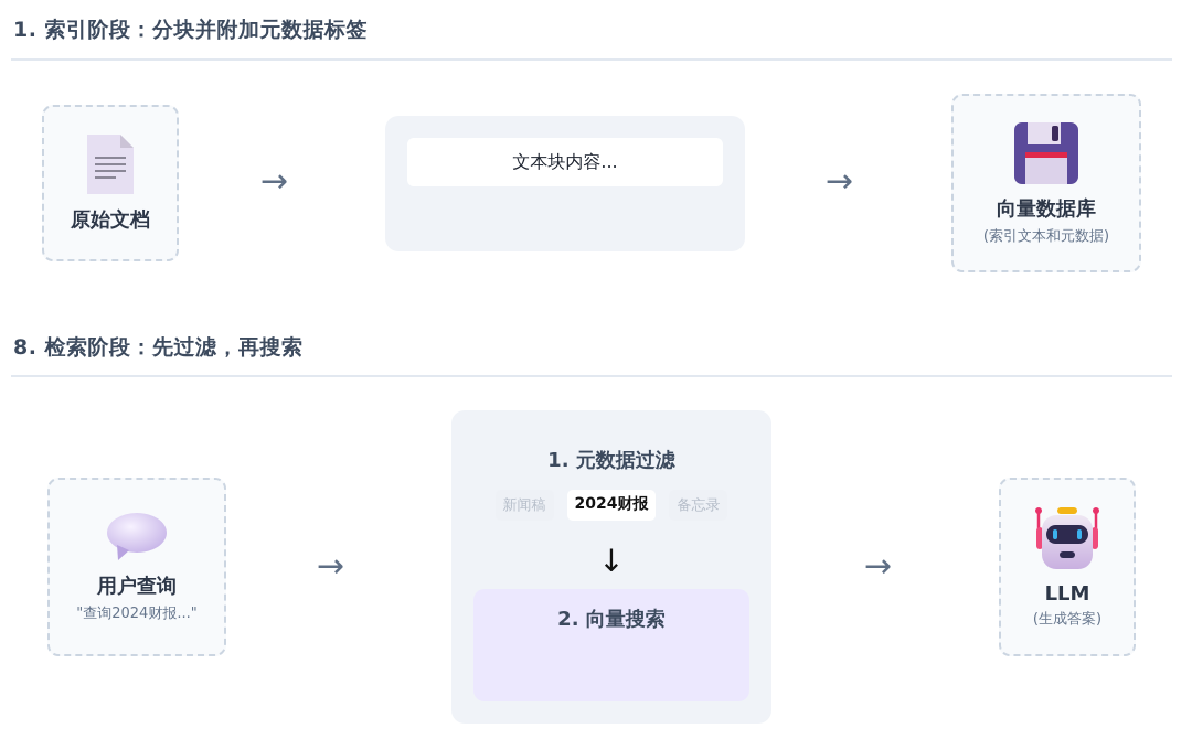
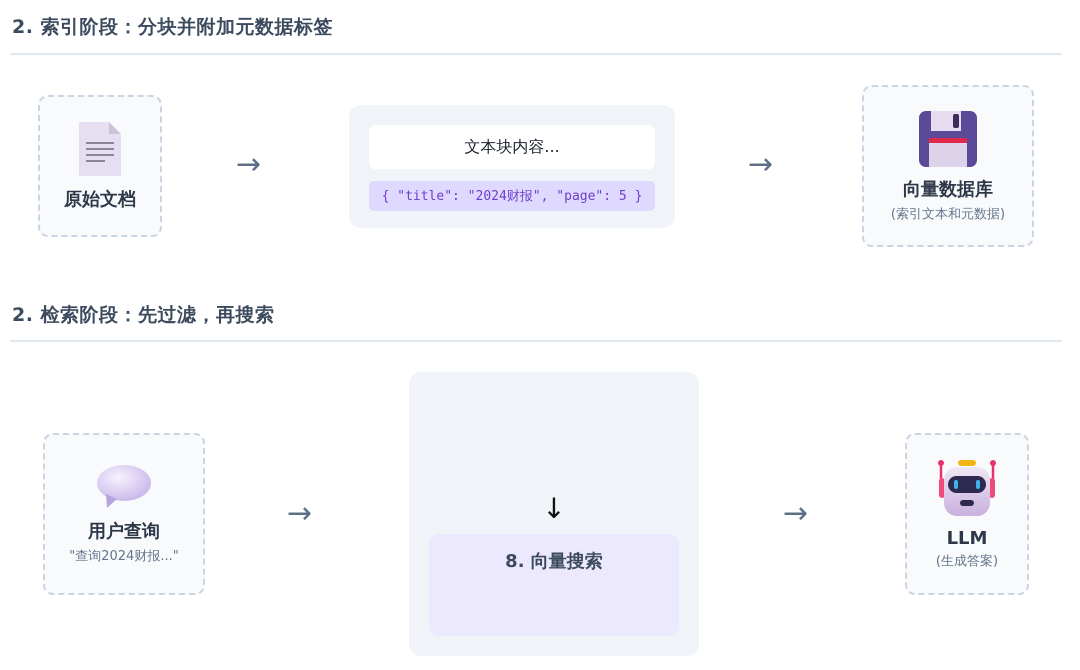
- 1. 索引阶段：分块并附加元数据标签
+ 2. 索引阶段：分块并附加元数据标签
  原始文档
  →
  文本块内容...
+ { "title": "2024财报", "page": 5 }
  →
  向量数据库
  (索引文本和元数据)
- 8. 检索阶段：先过滤，再搜索
+ 2. 检索阶段：先过滤，再搜索
  用户查询
  "查询2024财报..."
  →
- 1. 元数据过滤
- 新闻稿
- 2024财报
- 备忘录
  ↓
- 2. 向量搜索
+ 8. 向量搜索
  →
  LLM
  (生成答案)
